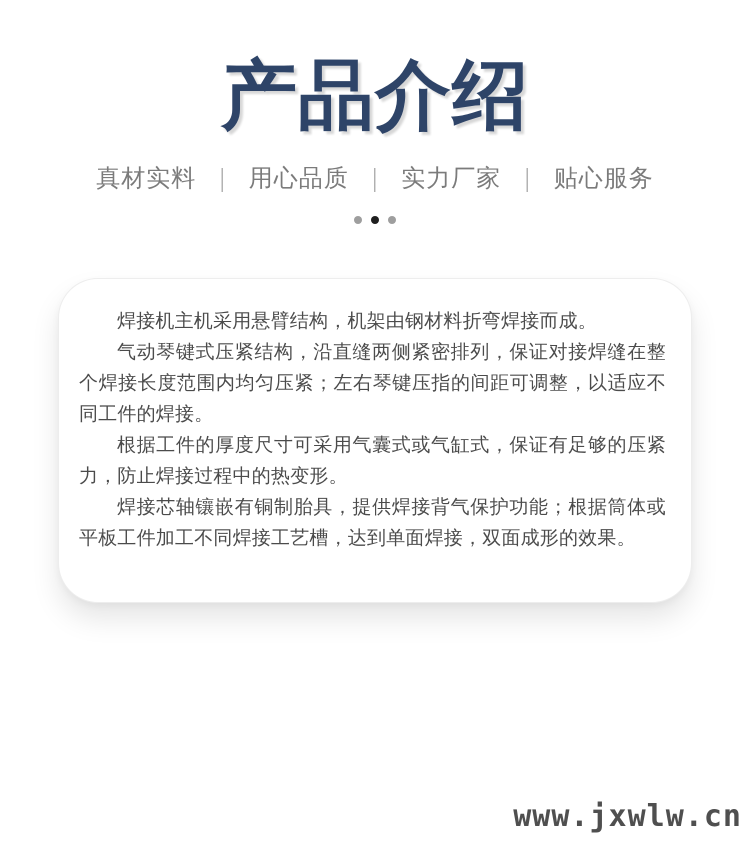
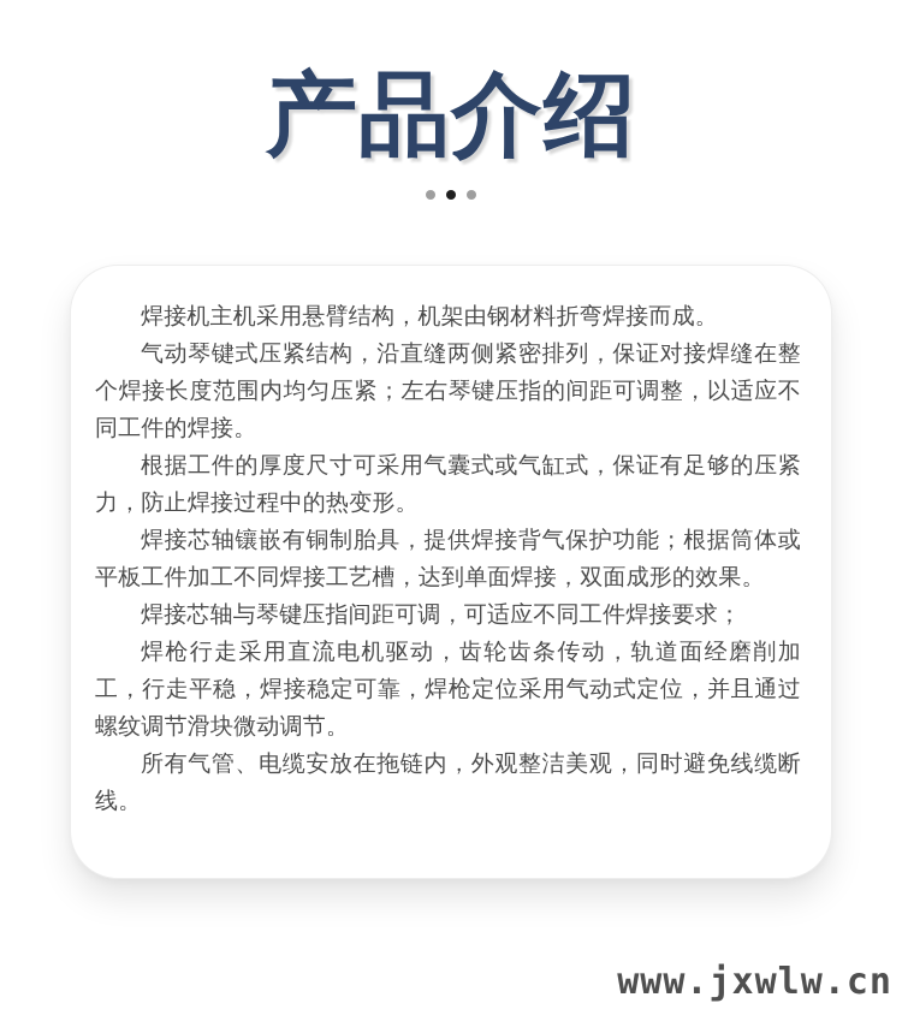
  产品介绍
- 真材实料 ｜ 用心品质 ｜ 实力厂家 ｜ 贴心服务
  焊接机主机采用悬臂结构，机架由钢材料折弯焊接而成。
  气动琴键式压紧结构，沿直缝两侧紧密排列，保证对接焊缝在整个焊接长度范围内均匀压紧；左右琴键压指的间距可调整，以适应不同工件的焊接。
  根据工件的厚度尺寸可采用气囊式或气缸式，保证有足够的压紧力，防止焊接过程中的热变形。
  焊接芯轴镶嵌有铜制胎具，提供焊接背气保护功能；根据筒体或平板工件加工不同焊接工艺槽，达到单面焊接，双面成形的效果。
+ 焊接芯轴与琴键压指间距可调，可适应不同工件焊接要求；
+ 焊枪行走采用直流电机驱动，齿轮齿条传动，轨道面经磨削加工，行走平稳，焊接稳定可靠，焊枪定位采用气动式定位，并且通过螺纹调节滑块微动调节。
+ 所有气管、电缆安放在拖链内，外观整洁美观，同时避免线缆断线。
  www.jxwlw.cn
